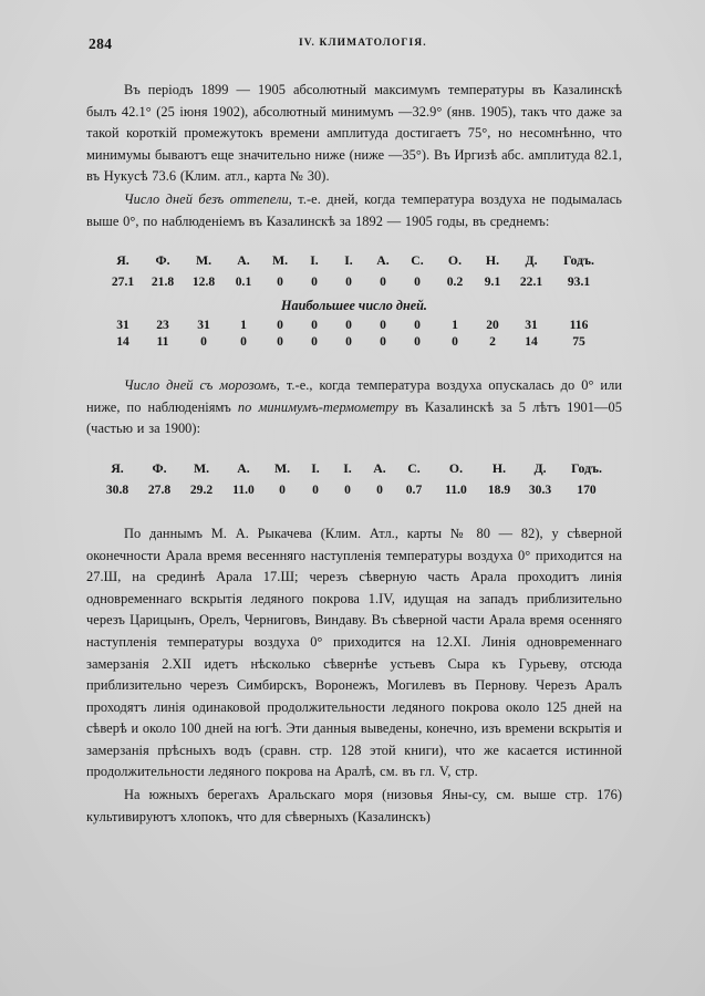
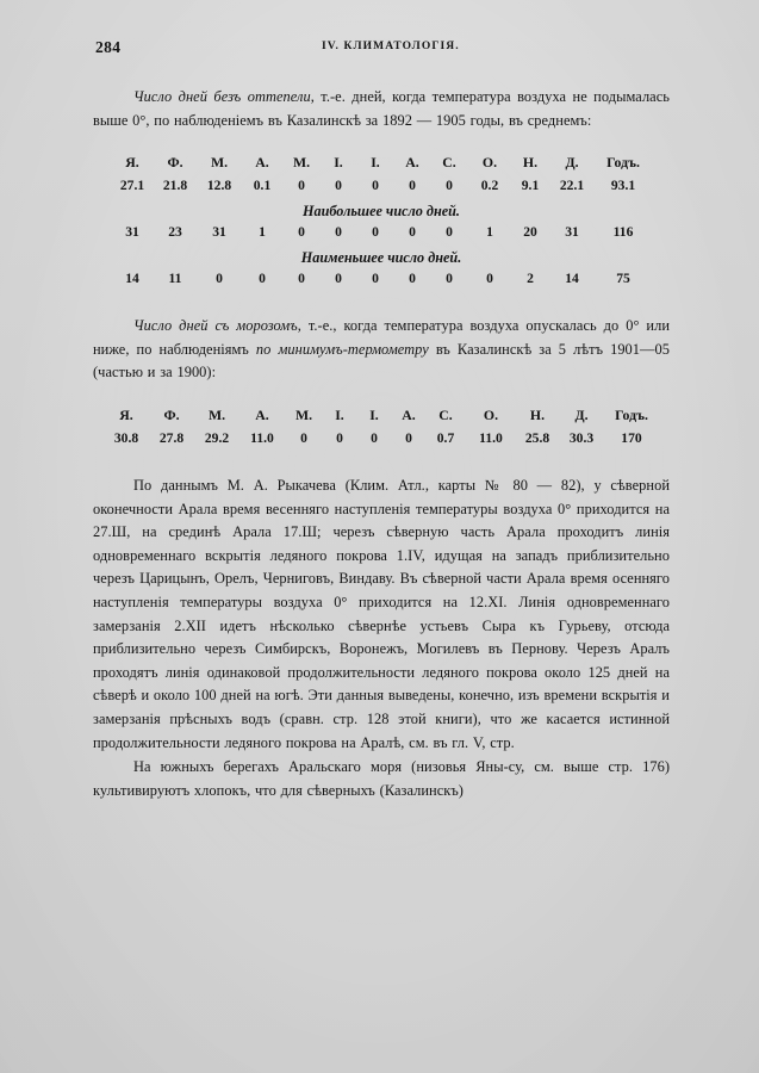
  284
  IV. КЛИМАТОЛОГІЯ.
- Въ періодъ 1899 — 1905 абсолютный максимумъ температуры въ Казалинскѣ былъ 42.1° (25 іюня 1902), абсолютный минимумъ —32.9° (янв. 1905), такъ что даже за такой короткій промежутокъ времени амплитуда достигаетъ 75°, но несомнѣнно, что минимумы бываютъ еще значительно ниже (ниже —35°). Въ Иргизѣ абс. амплитуда 82.1, въ Нукусѣ 73.6 (Клим. атл., карта № 30).
  Число дней безъ оттепели, т.-е. дней, когда температура воздуха не подымалась выше 0°, по наблюденіемъ въ Казалинскѣ за 1892 — 1905 годы, въ среднемъ:
  Я.	Ф.	М.	А.	М.	I.	I.	А.	С.	О.	Н.	Д.	Годъ.
  27.1	21.8	12.8	0.1	0	0	0	0	0	0.2	9.1	22.1	93.1
  Наибольшее число дней.
  31	23	31	1	0	0	0	0	0	1	20	31	116
+ Наименьшее число дней.
  14	11	0	0	0	0	0	0	0	0	2	14	75
  Число дней съ морозомъ, т.-е., когда температура воздуха опускалась до 0° или ниже, по наблюденіямъ по минимумъ-термометру въ Казалинскѣ за 5 лѣтъ 1901—05 (частью и за 1900):
  Я.	Ф.	М.	А.	М.	I.	I.	А.	С.	О.	Н.	Д.	Годъ.
- 30.8	27.8	29.2	11.0	0	0	0	0	0.7	11.0	18.9	30.3	170
+ 30.8	27.8	29.2	11.0	0	0	0	0	0.7	11.0	25.8	30.3	170
  По даннымъ М. А. Рыкачева (Клим. Атл., карты № 80 — 82), у сѣверной оконечности Арала время весенняго наступленія температуры воздуха 0° приходится на 27.Ш, на срединѣ Арала 17.Ш; черезъ сѣверную часть Арала проходитъ линія одновременнаго вскрытія ледяного покрова 1.IV, идущая на западъ приблизительно черезъ Царицынъ, Орелъ, Черниговъ, Виндаву. Въ сѣверной части Арала время осенняго наступленія температуры воздуха 0° приходится на 12.XI. Линія одновременнаго замерзанія 2.XII идетъ нѣсколько сѣвернѣе устьевъ Сыра къ Гурьеву, отсюда приблизительно черезъ Симбирскъ, Воронежъ, Могилевъ въ Пернову. Черезъ Аралъ проходятъ линія одинаковой продолжительности ледяного покрова около 125 дней на сѣверѣ и около 100 дней на югѣ. Эти данныя выведены, конечно, изъ времени вскрытія и замерзанія прѣсныхъ водъ (сравн. стр. 128 этой книги), что же касается истинной продолжительности ледяного покрова на Аралѣ, см. въ гл. V, стр.
  На южныхъ берегахъ Аральскаго моря (низовья Яны-су, см. выше стр. 176) культивируютъ хлопокъ, что для сѣверныхъ (Казалинскъ)
